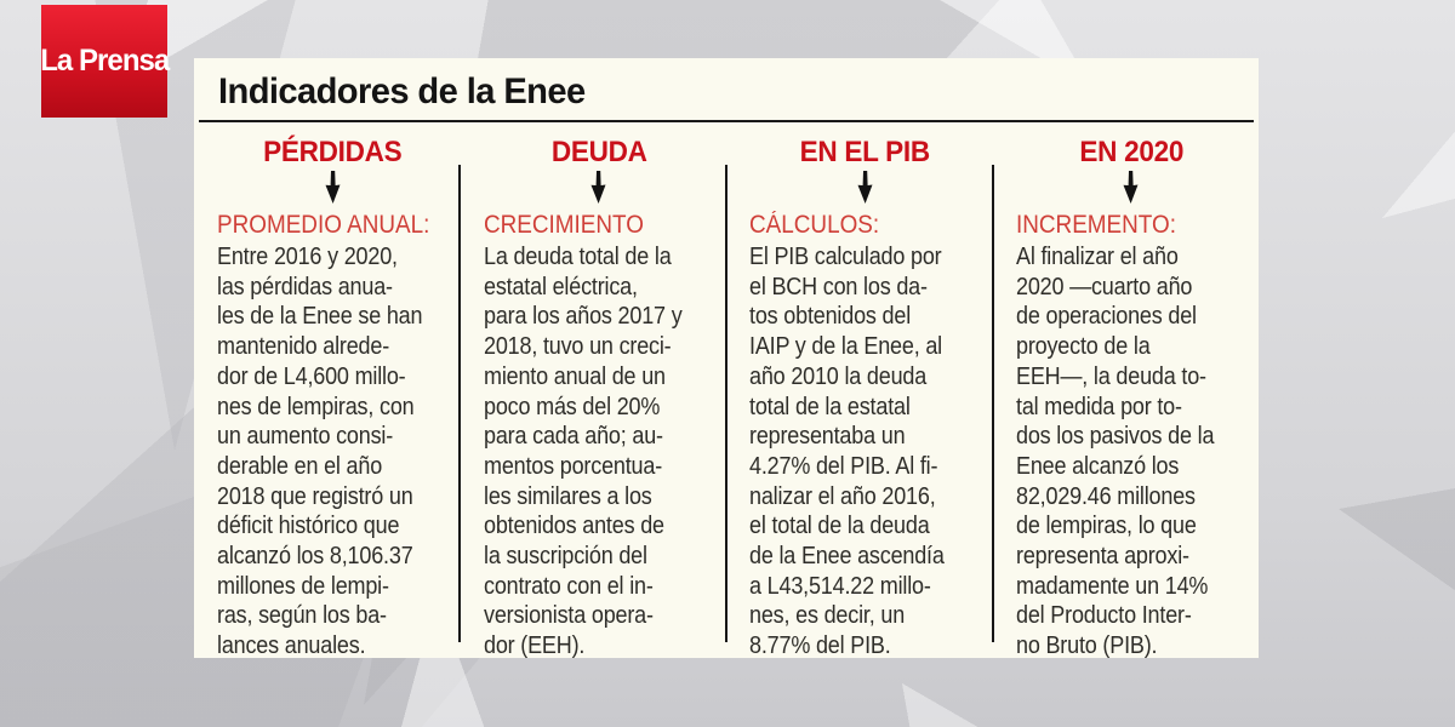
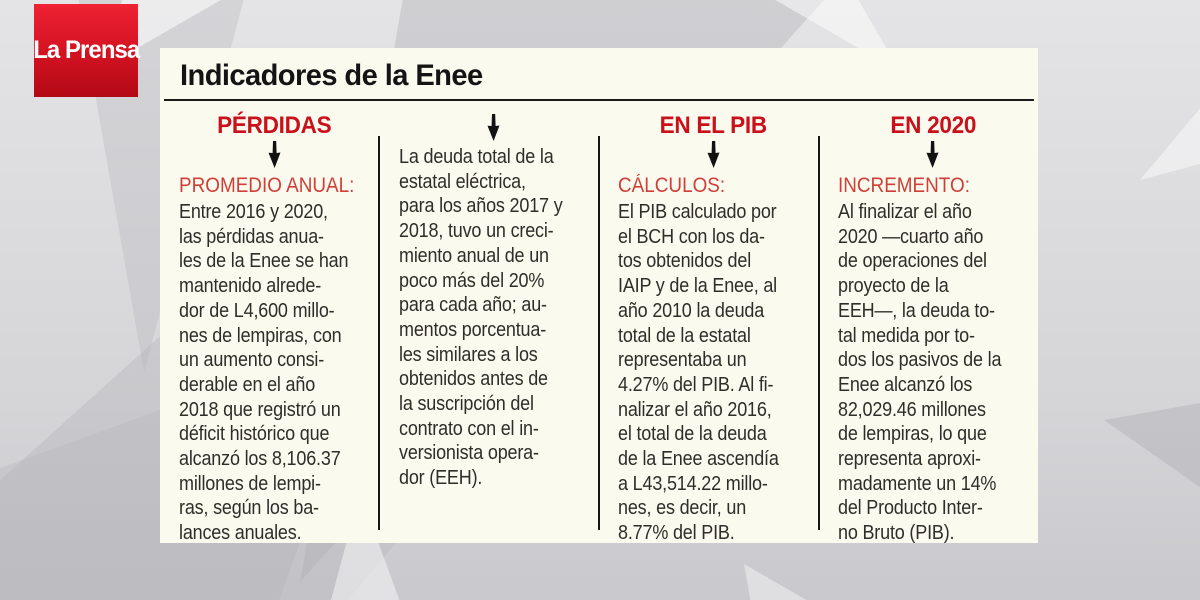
  La Prensa
  Indicadores de la Enee
  PÉRDIDAS
  PROMEDIO ANUAL:
  Entre 2016 y 2020,
  las pérdidas anua-
  les de la Enee se han
  mantenido alrede-
  dor de L4,600 millo-
  nes de lempiras, con
  un aumento consi-
  derable en el año
  2018 que registró un
  déficit histórico que
  alcanzó los 8,106.37
  millones de lempi-
  ras, según los ba-
  lances anuales.
- DEUDA
- CRECIMIENTO
  La deuda total de la
  estatal eléctrica,
  para los años 2017 y
  2018, tuvo un creci-
  miento anual de un
  poco más del 20%
  para cada año; au-
  mentos porcentua-
  les similares a los
  obtenidos antes de
  la suscripción del
  contrato con el in-
  versionista opera-
  dor (EEH).
  EN EL PIB
  CÁLCULOS:
  El PIB calculado por
  el BCH con los da-
  tos obtenidos del
  IAIP y de la Enee, al
  año 2010 la deuda
  total de la estatal
  representaba un
  4.27% del PIB. Al fi-
  nalizar el año 2016,
  el total de la deuda
  de la Enee ascendía
  a L43,514.22 millo-
  nes, es decir, un
  8.77% del PIB.
  EN 2020
  INCREMENTO:
  Al finalizar el año
  2020 —cuarto año
  de operaciones del
  proyecto de la
  EEH—, la deuda to-
  tal medida por to-
  dos los pasivos de la
  Enee alcanzó los
  82,029.46 millones
  de lempiras, lo que
  representa aproxi-
  madamente un 14%
  del Producto Inter-
  no Bruto (PIB).
